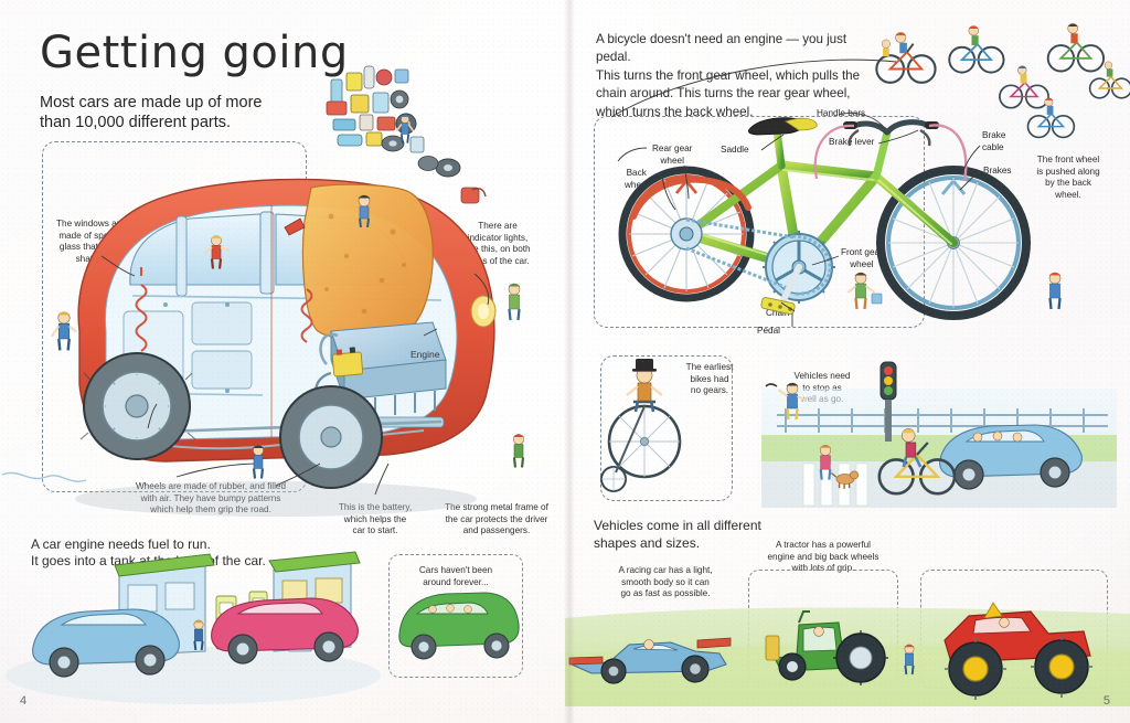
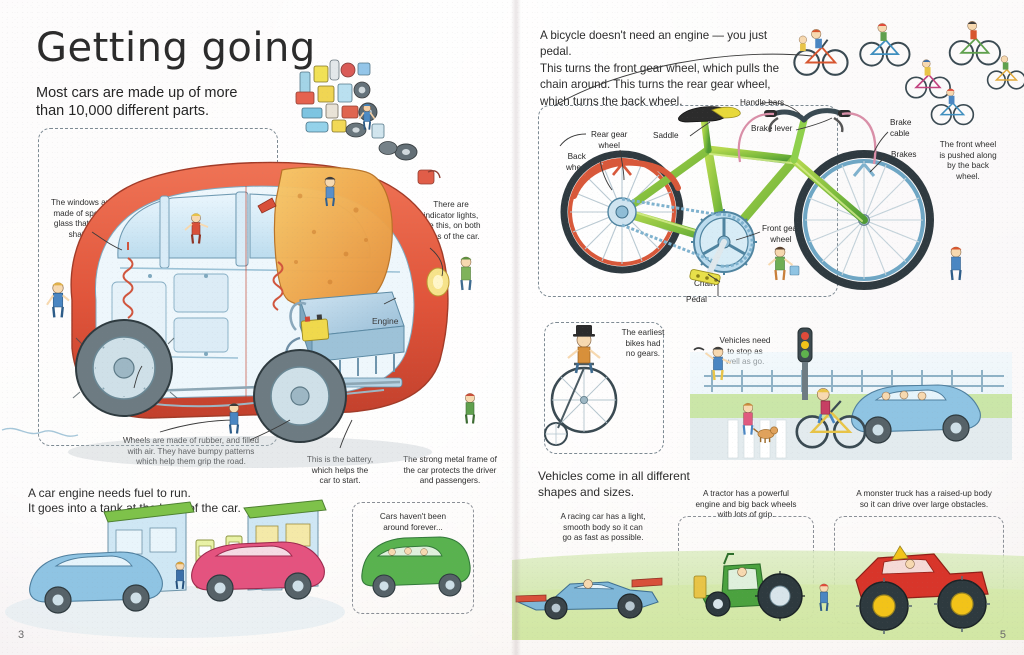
  Getting going
  Most cars are made up of more
  than 10,000 different parts.
  The windows a
  There are
  ndicator lights,
  this, on both
  s of the car.
  Wheels are made of rubber, and filled
  with air. They have bumpy patterns
  which help them grip the road.
  This is the battery,
  which helps the
  car to start.
  The strong metal frame of
  the car protects the driver
  and passengers.
  A car engine needs fuel to run.
  It goes into a tank atf the car.
  Cars haven't been
  around forever...
  Engine
- 4
+ 3
  A bicycle doesn't need an engine — you just pedal.
  This turns the front gear wheel, which pulls the
  chain aroud. This turns the rear gear wheel,
  which turns the back wheel.
  Handlers
  Brak lever
  Brake
  cable
  Brakes
  Saddle
  Rear gear
  wheel
  Back
  Front ge
  wheel
  Pedal
  The front wheel
  is pushed along
  by the back
  wheel.
  The earliest
  bikes had
  no gears.
  Vehicles need
  to stop as
  ell as go.
  Vehicles come in all different
  shapes and sizes.
  A racing car has a light,
  smooth body so it can
  go as fast as possible.
  A tractor has a powerful
  engine and big back wheels
  with lots of grip.
+ A monster truck has a raised-up body
+ so it can drive over large obstacles.
  5
